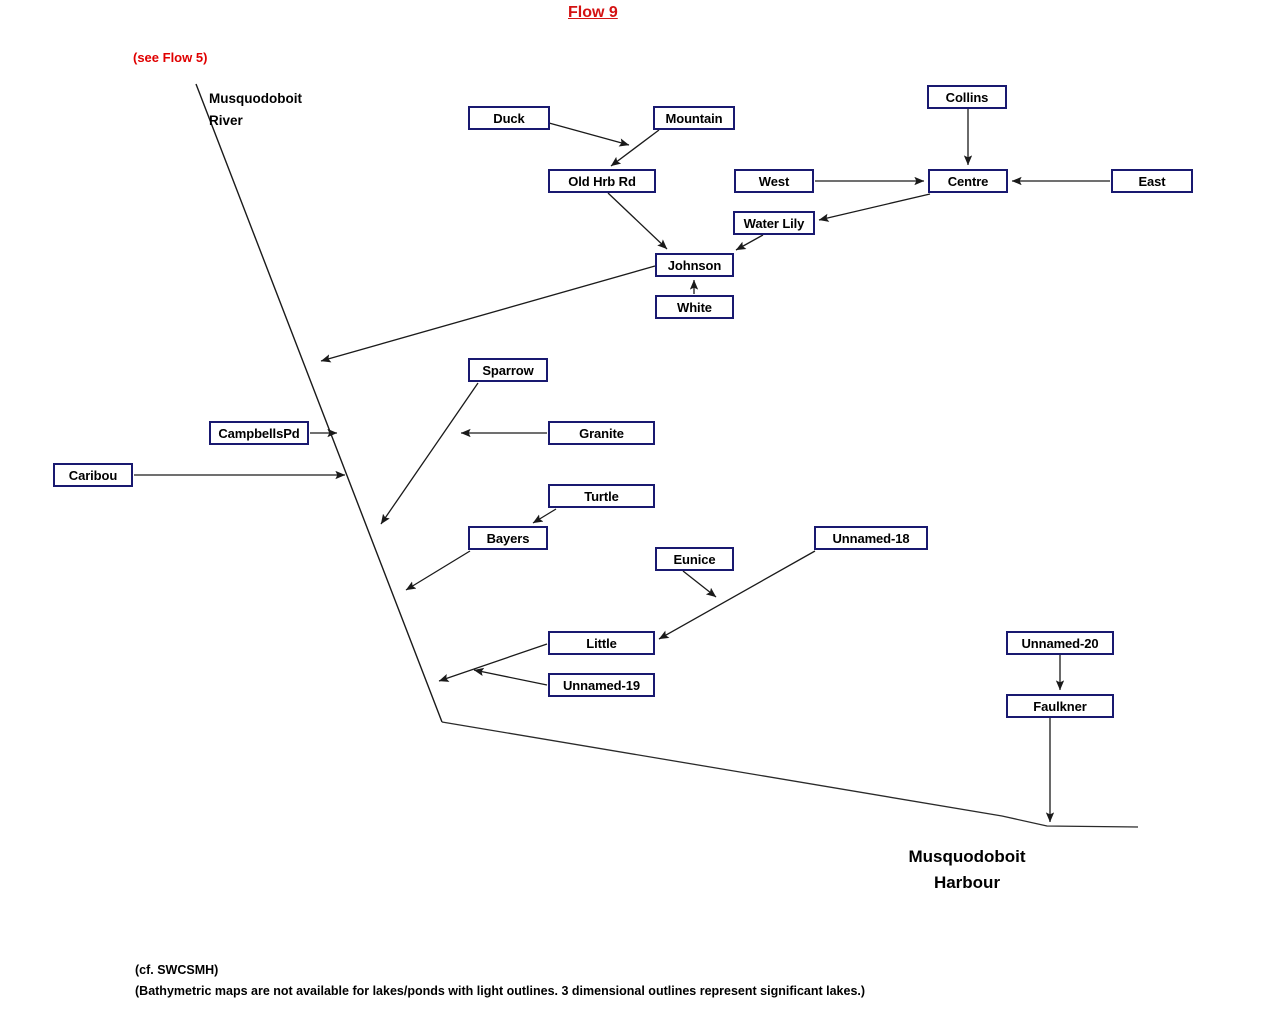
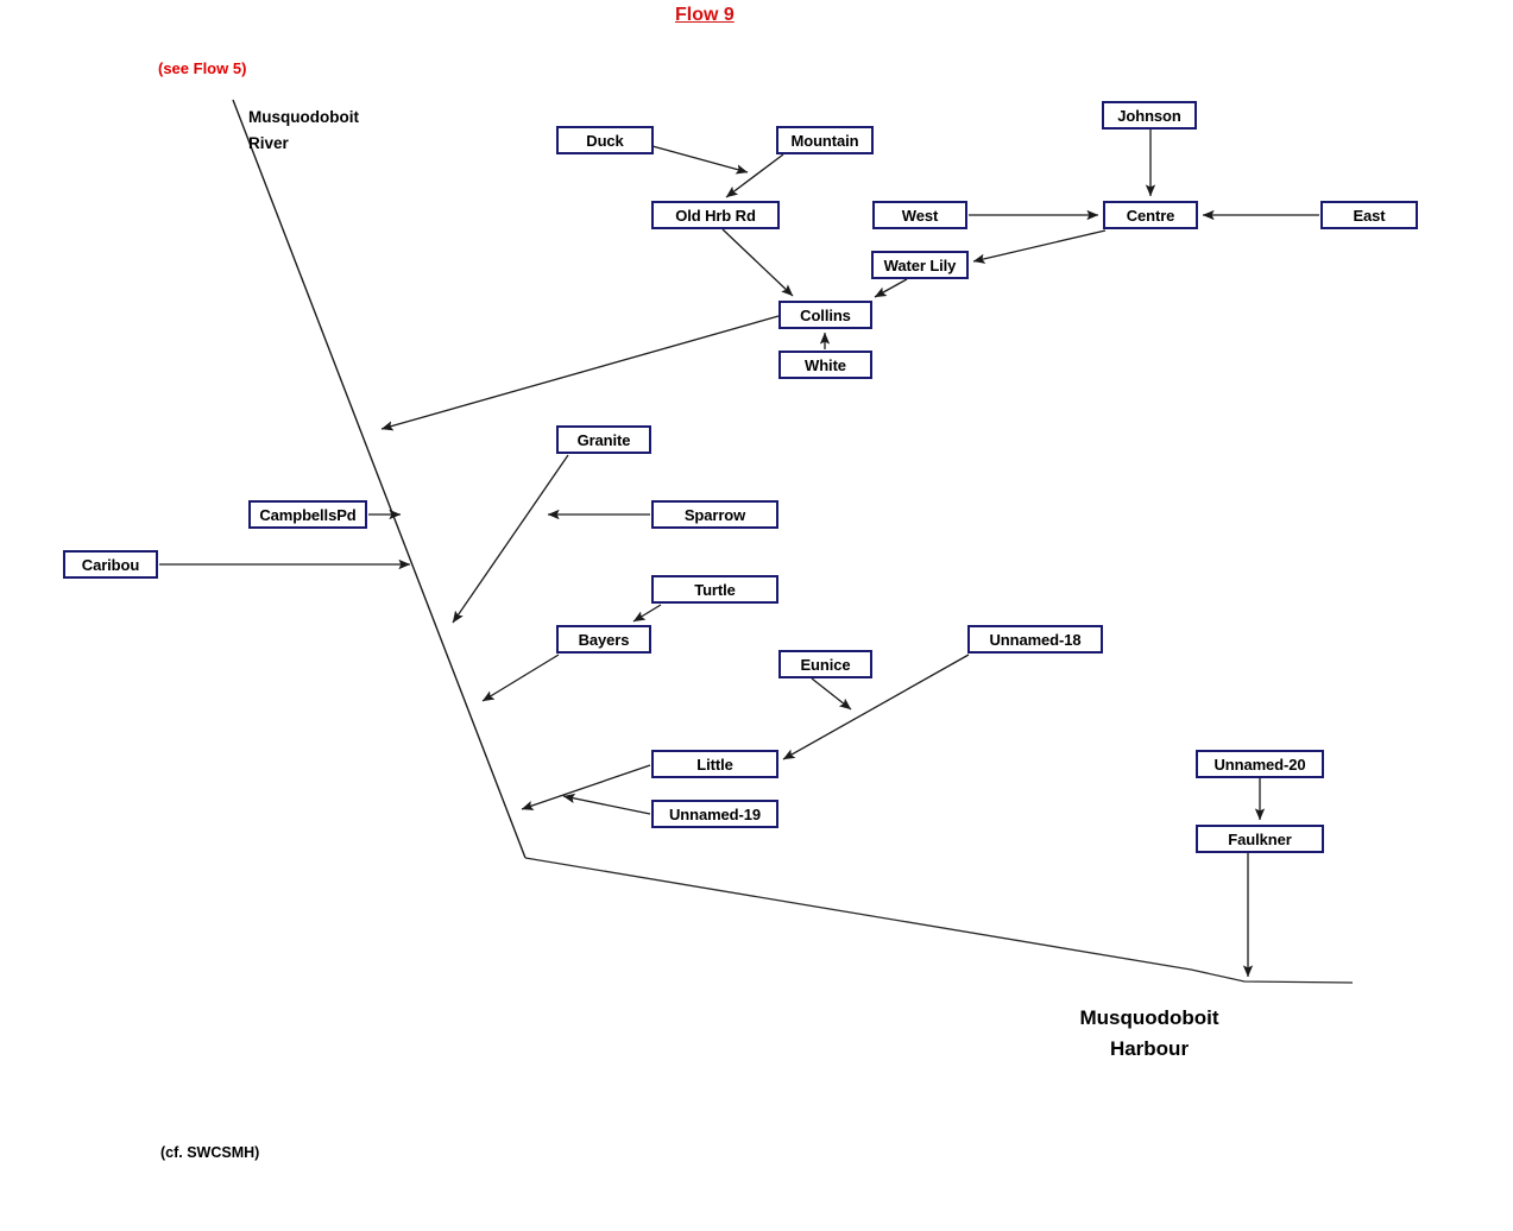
  Flow 9
  (see Flow 5)
  Musquodoboit
  River
  Musquodoboit
  Harbour
  (cf. SWCSMH)
- (Bathymetric maps are not available for lakes/ponds with light outlines. 3 dimensional outlines represent significant lakes.)
  Duck
  Mountain
- Collins
+ Johnson
  Old Hrb Rd
  West
  Centre
  East
  Water Lily
- Johnson
+ Collins
  White
- Sparrow
+ Granite
  CampbellsPd
- Granite
+ Sparrow
  Caribou
  Turtle
  Bayers
  Unnamed-18
  Eunice
  Little
  Unnamed-20
  Unnamed-19
  Faulkner
